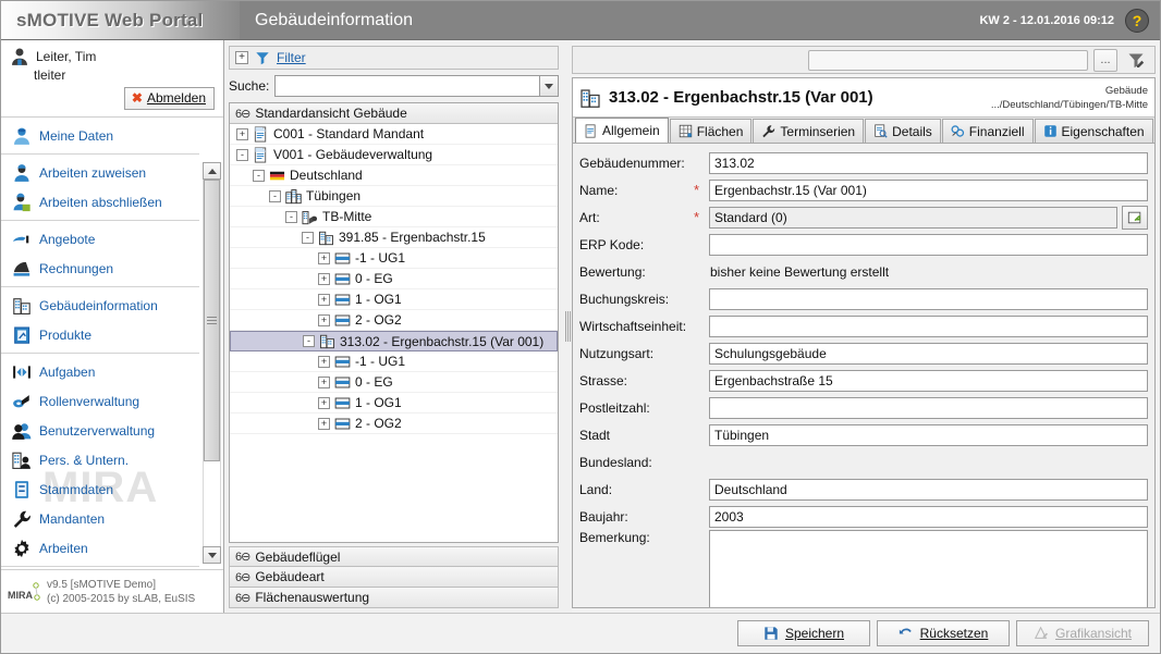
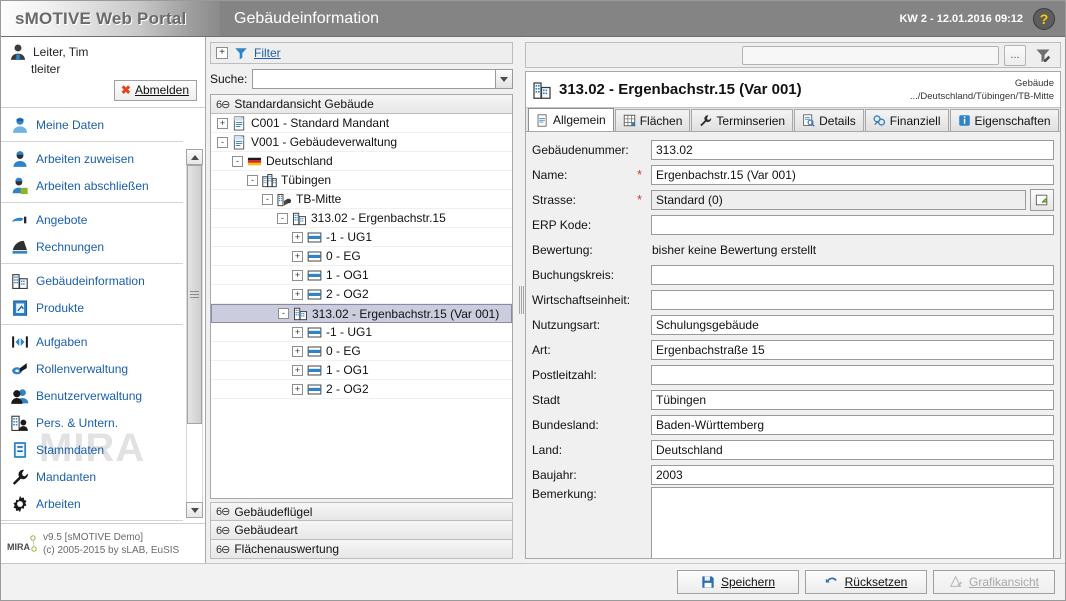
  sMOTIVE Web Portal
  Gebäudeinformation
  KW 2 - 12.01.2016 09:12
  ?
  Leiter, Tim
  tleiter
  ✖
  Abmelden
  MIRA
  Meine Daten
  Arbeiten zuweisen
  Arbeiten abschließen
  Angebote
  Rechnungen
  Gebäudeinformation
  Produkte
  Aufgaben
  Rollenverwaltung
  Benutzerverwaltung
  Pers. & Untern.
  Stammdaten
  Mandanten
  Arbeiten
  MIRA
  v9.5 [sMOTIVE Demo]
  (c) 2005-2015 by sLAB, EuSIS
  +
  Filter
  Suche:
  6⊖
  Standardansicht Gebäude
  +
  C001 - Standard Mandant
  -
  V001 - Gebäudeverwaltung
  -
  Deutschland
  -
  Tübingen
  -
  TB-Mitte
  -
- 391.85 - Ergenbachstr.15
+ 313.02 - Ergenbachstr.15
  +
  -1 - UG1
  +
  0 - EG
  +
  1 - OG1
  +
  2 - OG2
  -
  313.02 - Ergenbachstr.15 (Var 001)
  +
  -1 - UG1
  +
  0 - EG
  +
  1 - OG1
  +
  2 - OG2
  6⊖
  Gebäudeflügel
  6⊖
  Gebäudeart
  6⊖
  Flächenauswertung
  ...
  313.02 - Ergenbachstr.15 (Var 001)
  Gebäude
  .../Deutschland/Tübingen/TB-Mitte
  Allgemein
  Flächen
  Terminserien
  Details
  Finanziell
  Eigenschaften
  Gebäudenummer:
  313.02
  Name:
  *
  Ergenbachstr.15 (Var 001)
- Art:
+ Strasse:
  *
  Standard (0)
  ERP Kode:
  Bewertung:
  bisher keine Bewertung erstellt
  Buchungskreis:
  Wirtschaftseinheit:
  Nutzungsart:
  Schulungsgebäude
- Strasse:
+ Art:
  Ergenbachstraße 15
  Postleitzahl:
  Stadt
  Tübingen
  Bundesland:
+ Baden-Württemberg
  Land:
  Deutschland
  Baujahr:
  2003
  Bemerkung:
  Speichern
  Rücksetzen
  Grafikansicht
